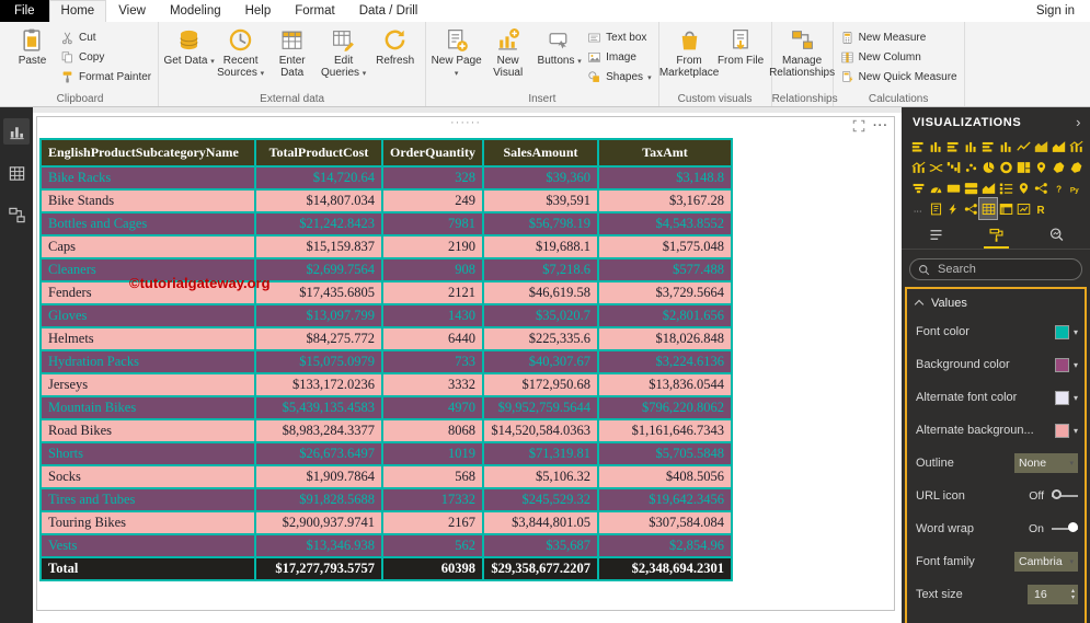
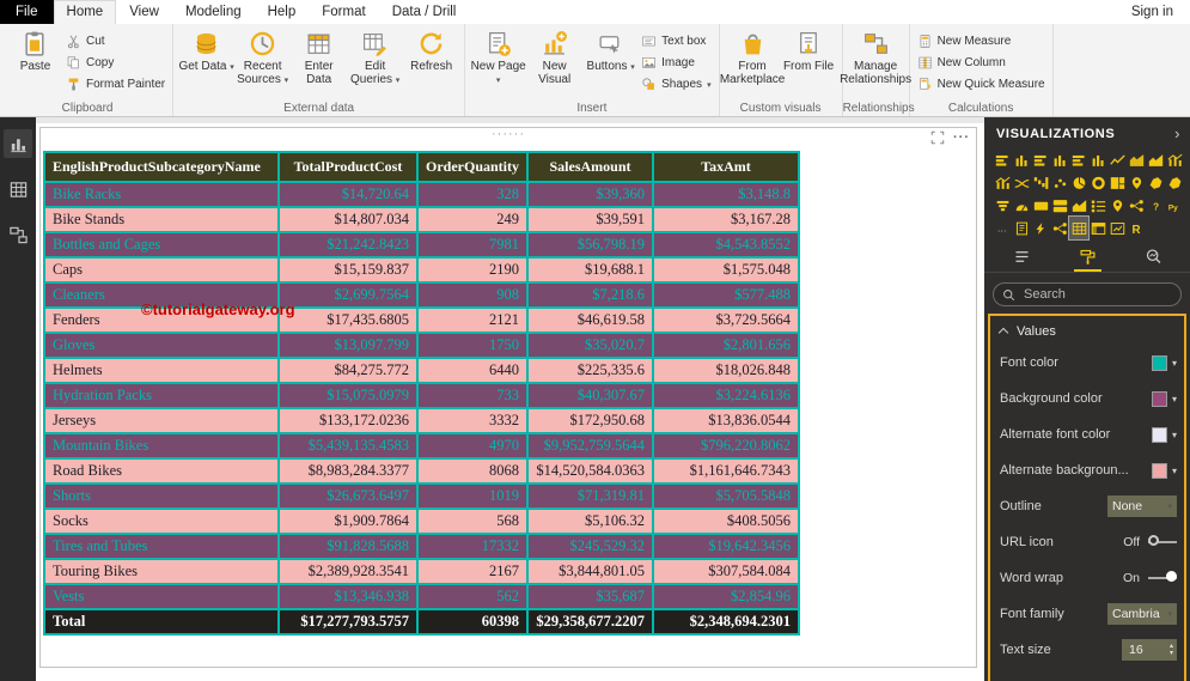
  File
  Home
  View
  Modeling
  Help
  Format
  Data / Drill
  Sign in
  Paste
  Cut
  Copy
  Format Painter
  Clipboard
  Get Data
  Recent Sources
  Enter Data
  Edit Queries
  Refresh
  External data
  New Page
  New Visual
  Buttons
  Text box
  Image
  Shapes
  Insert
  From Marketplace
  From File
  Custom visuals
  Manage Relationships
  Relationship
  New Measure
  New Column
  New Quick Measure
  Calculations
  EnglishProductSubcategoryName	TotalProductCost	OrderQuantity	SalesAmount	TaxAmt
  Bike Racks	$14,720.64	328	$39,360	$3,148.8
  Bike Stands	$14,807.034	249	$39,591	$3,167.28
  Bottles and Cages	$21,242.8423	7981	$56,798.19	$4,543.8552
  Caps	$15,159.837	2190	$19,688.1	$1,575.048
  Cleaners	$2,699.7564	908	$7,218.6	$577.488
  Fenders	$17,435.6805	2121	$46,619.58	$3,729.5664
- Gloves	$13,097.799	1430	$35,020.7	$2,801.656
+ Gloves	$13,097.799	1750	$35,020.7	$2,801.656
  Helmets	$84,275.772	6440	$225,335.6	$18,026.848
  Hydration Packs	$15,075.0979	733	$40,307.67	$3,224.6136
  Jerseys	$133,172.0236	3332	$172,950.68	$13,836.0544
  Mountain Bikes	$5,439,135.4583	4970	$9,952,759.5644	$796,220.8062
  Road Bikes	$8,983,284.3377	8068	$14,520,584.0363	$1,161,646.7343
  Shorts	$26,673.6497	1019	$71,319.81	$5,705.5848
  Socks	$1,909.7864	568	$5,106.32	$408.5056
  Tires and Tubes	$91,828.5688	17332	$245,529.32	$19,642.3456
- Touring Bikes	$2,900,937.9741	2167	$3,844,801.05	$307,584.084
+ Touring Bikes	$2,389,928.3541	2167	$3,844,801.05	$307,584.084
  Vests	$13,346.938	562	$35,687	$2,854.96
  Total	$17,277,793.5757	60398	$29,358,677.2207	$2,348,694.2301
  ©tutorialgateway.org
  VISUALIZATIONS
  ›
  ?
  …
  R
  Search
  Values
  Font color
  ▾
  Background color
  ▾
  Alternate font color
  ▾
  Alternate backgroun...
  ▾
  Outline
  None
  URL icon
  Off
  Word wrap
  On
  Font family
  Cambria
  Text size
  16
